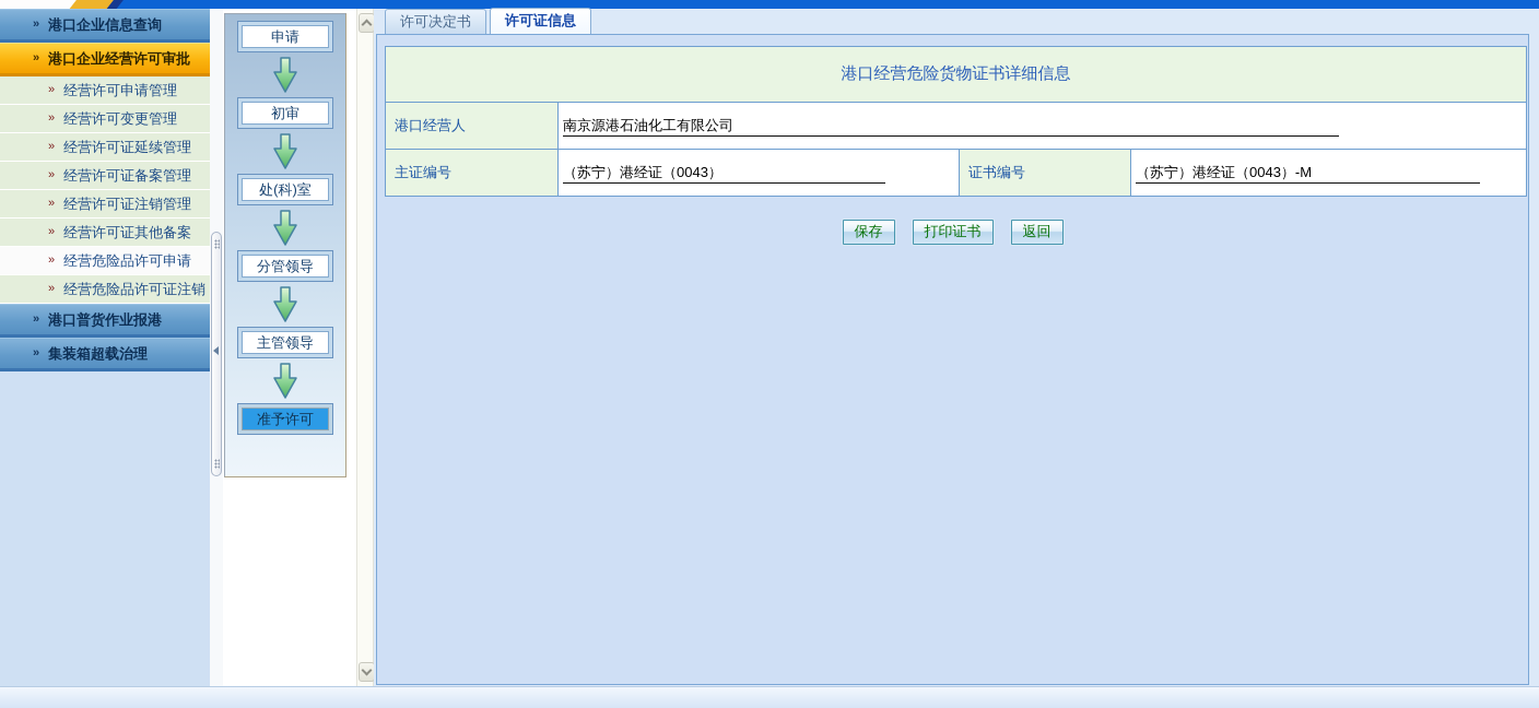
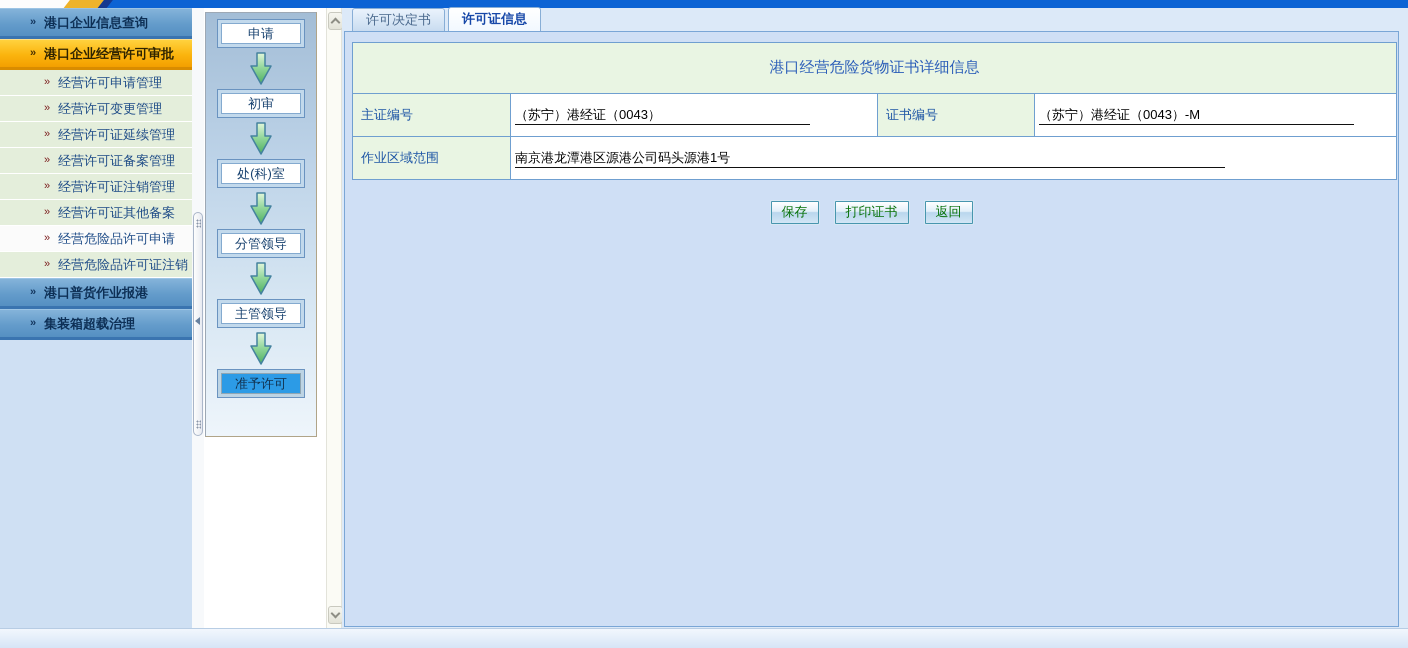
  »
  港口企业信息查询
  »
  港口企业经营许可审批
  »
  经营许可申请管理
  »
  经营许可变更管理
  »
  经营许可证延续管理
  »
  经营许可证备案管理
  »
  经营许可证注销管理
  »
  经营许可证其他备案
  »
  经营危险品许可申请
  »
  经营危险品许可证注销
  »
  港口普货作业报港
  »
  集装箱超载治理
  申请
  初审
  处(科)室
  分管领导
  主管领导
  准予许可
  许可决定书
  许可证信息
  港口经营危险货物证书详细信息
- 港口经营人	南京源港石油化工有限公司
  主证编号	（苏宁）港经证（0043）	证书编号	（苏宁）港经证（0043）-M
+ 作业区域范围	南京港龙潭港区源港公司码头源港1号
  保存 打印证书 返回
